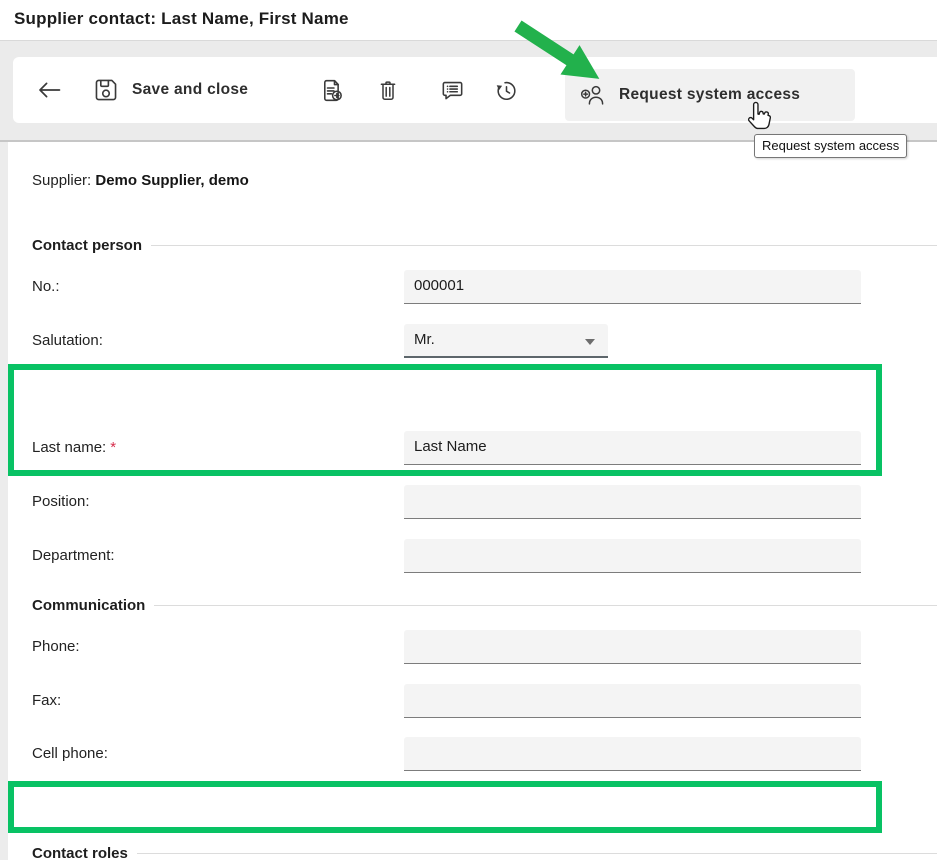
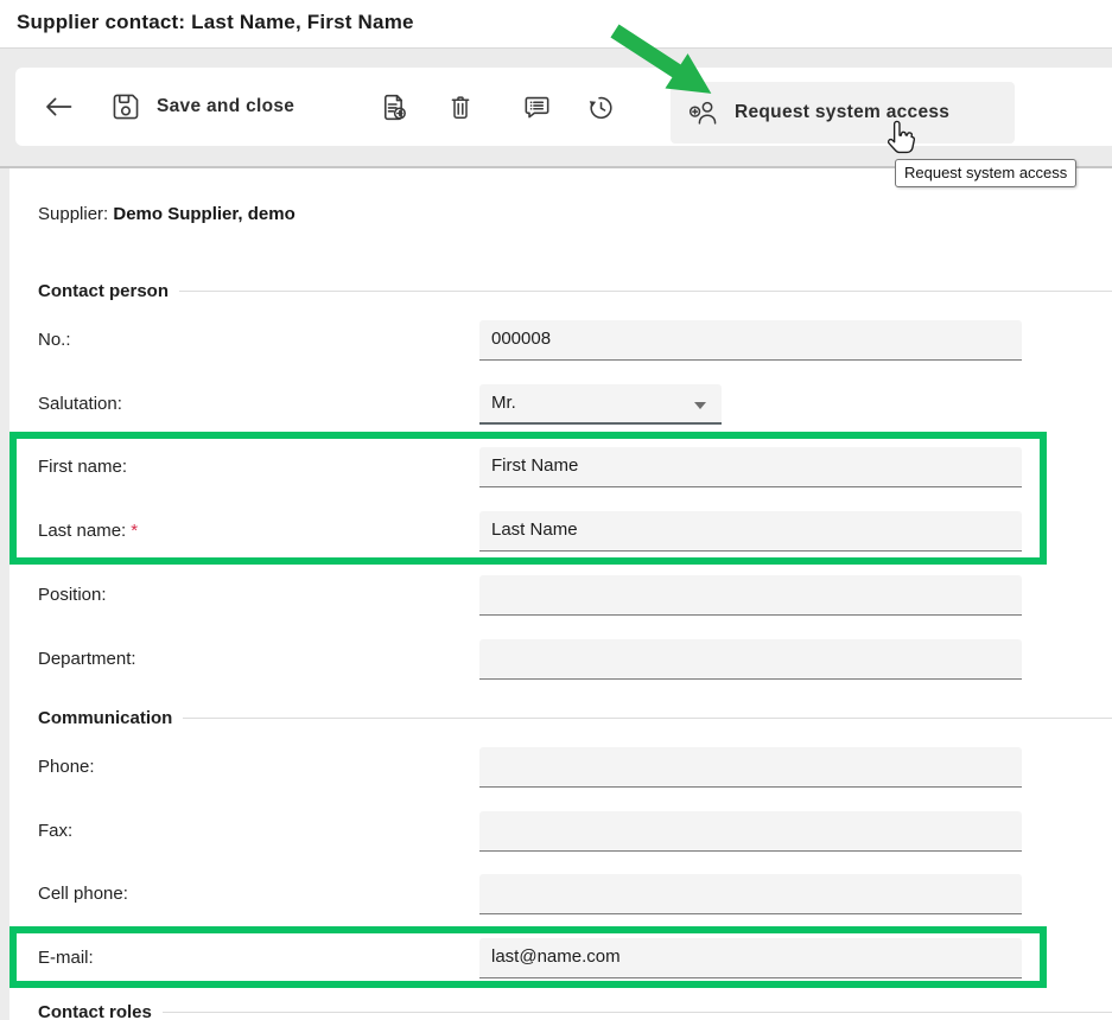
  Supplier contact: Last Name, First Name
  Save and close
  Request system access
  Supplier: Demo Supplier, demo
  Contact person
  No.:
- 000001
+ 000008
  Salutation:
  Mr.
+ First name:
+ First Name
  Last name: *
  Last Name
  Position:
  Department:
  Communication
  Phone:
  Fax:
  Cell phone:
+ E-mail:
+ last@name.com
  Contact roles
  Request system access
